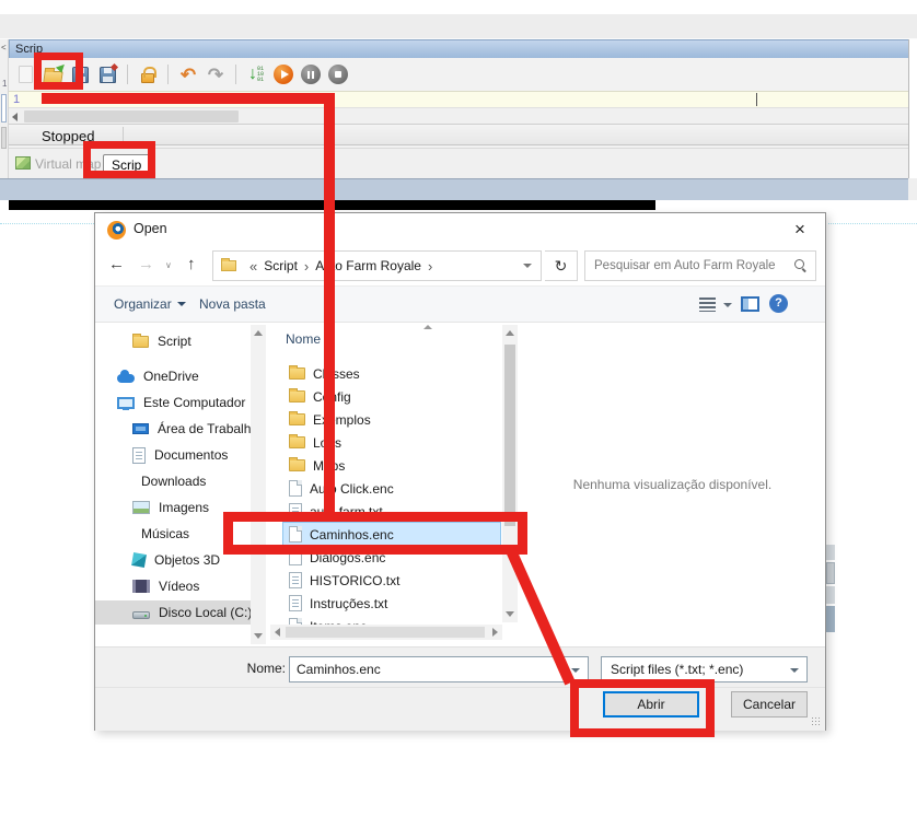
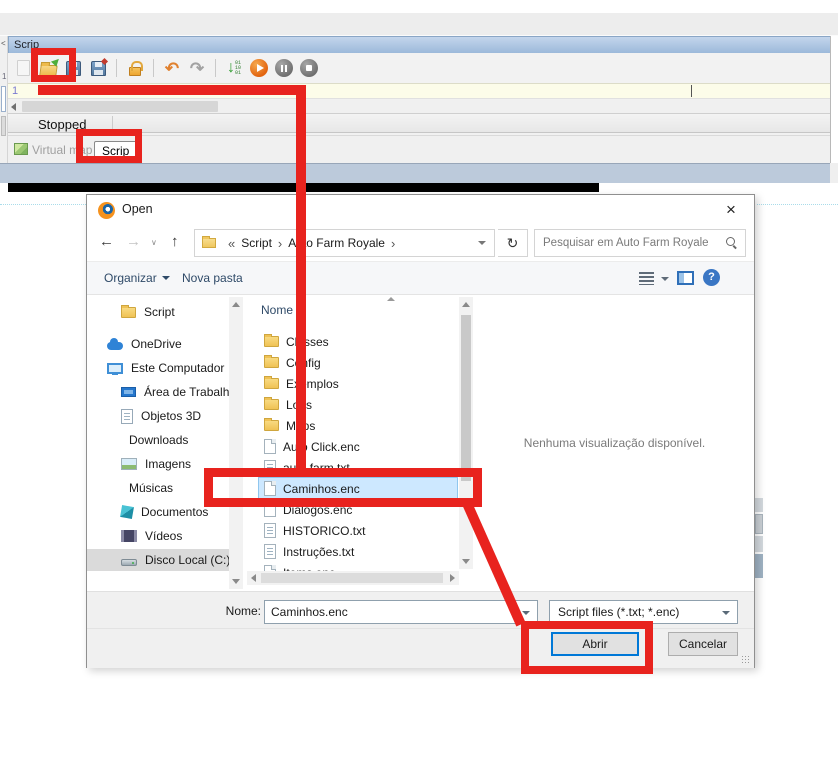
  <
  1
  Scrip
  ↶
  ↷
  ↓
  1
  Stopped
  Virtual map
  Scrip
  Open
  ×
  ←
  →
  ∨
  ↑
  «
  Script
  ›
  Ao Farm Royale
  ›
  ↻
  Pesquisar em Auto Farm Royale
  Organizar
  Nova pasta
  ?
  Script
  OneDrive
  Este Computador
  Área de Trabalh
- Documentos
+ Objetos 3D
  Downloads
  Imagens
  Músicas
- Objetos 3D
+ Documentos
  Vídeos
  Disco Local (C:
  Nome
  Csses
  Emplos
  Mps
  Au Click.enc
  au farm.txt
  Caminhos.enc
  Dialogos.enc
  HISTORICO.txt
  Instruções.txt
  Nenhuma visualização disponível.
  Nome:
  Caminhos.enc
  Script files (*.txt; *.enc)
  Abrir
  Cancelar
